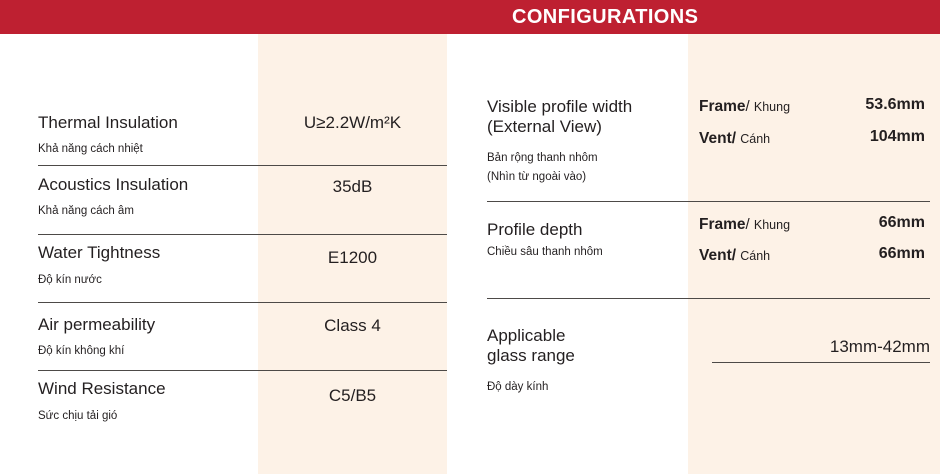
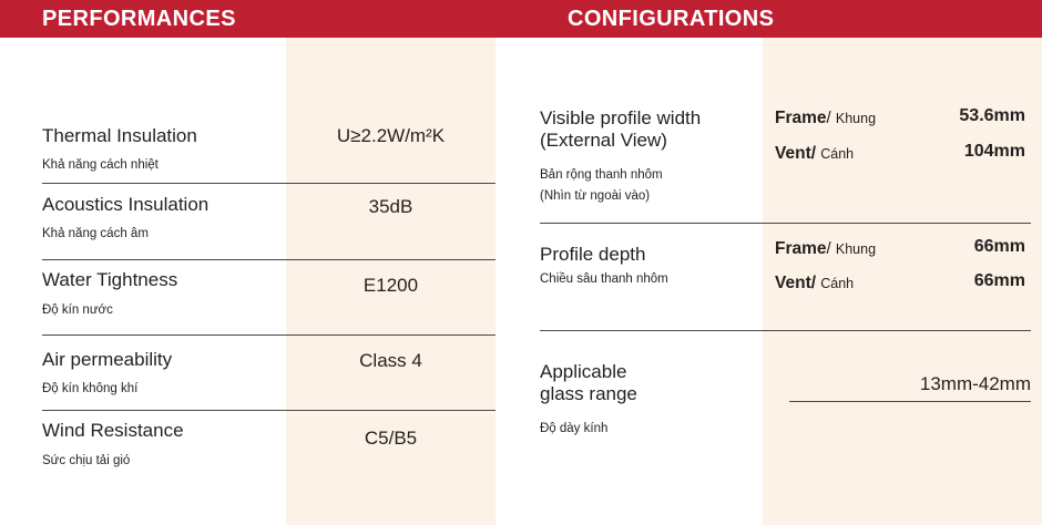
+ PERFORMANCES
  CONFIGURATIONS
  Thermal Insulation
  Khả năng cách nhiệt
  U≥2.2W/m²K
  Acoustics Insulation
  Khả năng cách âm
  35dB
  Water Tightness
  Độ kín nước
  E1200
  Air permeability
  Độ kín không khí
  Class 4
  Wind Resistance
  Sức chịu tải gió
  C5/B5
  Visible profile width
  (External View)
  Bản rộng thanh nhôm
  (Nhìn từ ngoài vào)
  Frame/ Khung
  53.6mm
  Vent/ Cánh
  104mm
  Profile depth
  Chiều sâu thanh nhôm
  Frame/ Khung
  66mm
  Vent/ Cánh
  66mm
  Applicable
  glass range
  Độ dày kính
  13mm-42mm
